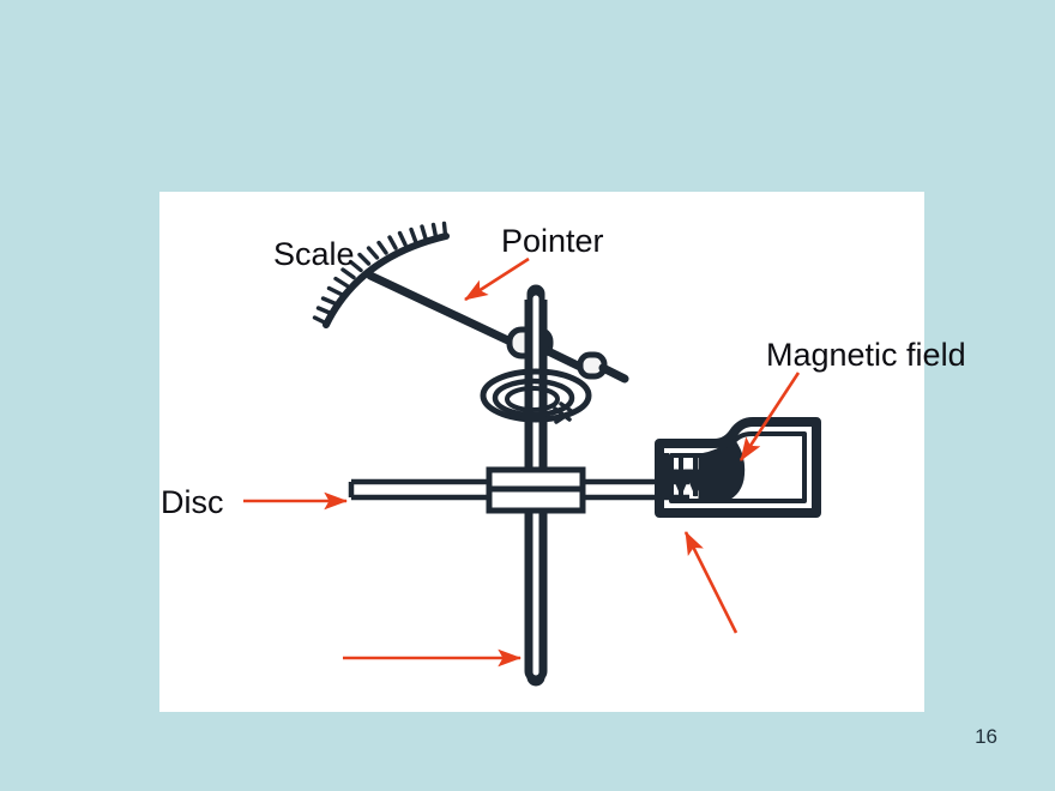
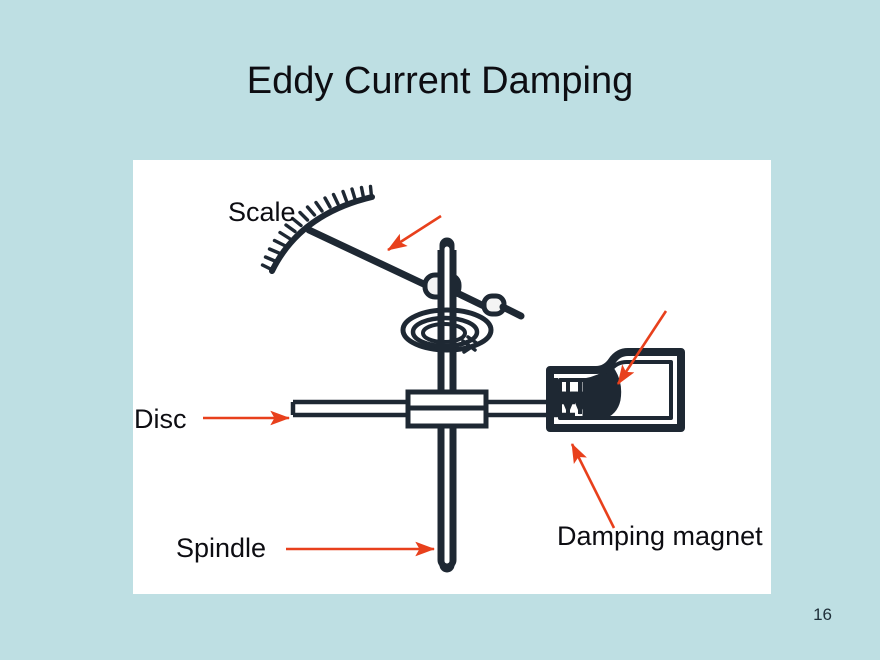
+ Eddy Current Damping
  Scale
- Pointer
- Magnetic field
  Disc
+ Spindle
+ Damping magnet
  16
